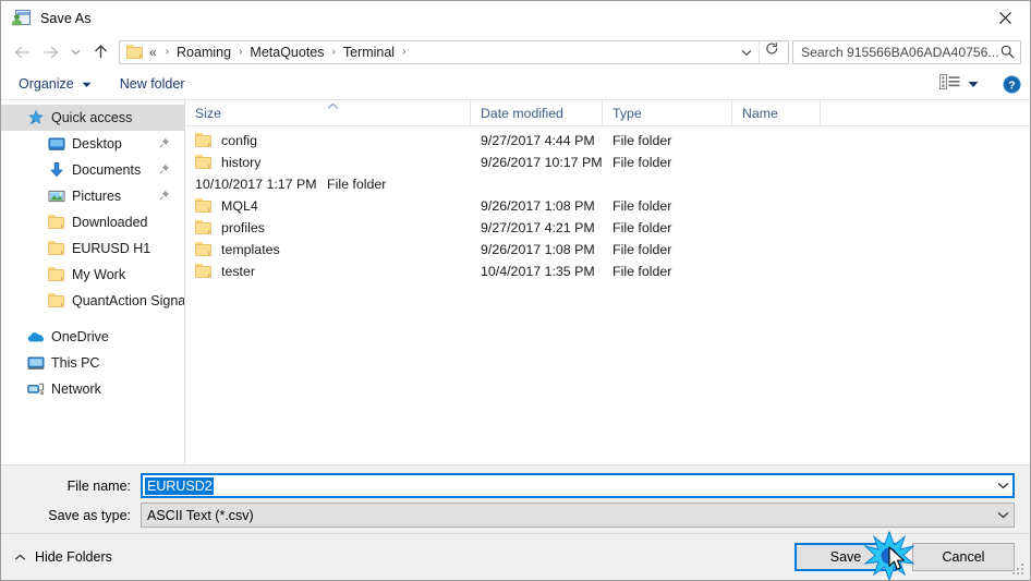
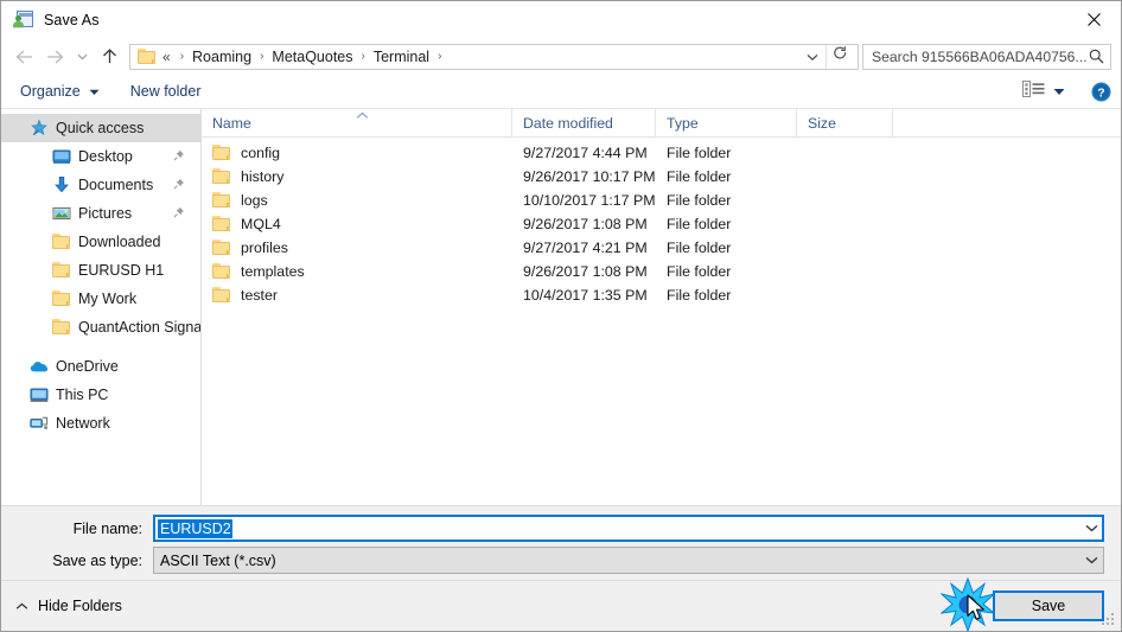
  Save As
  «
  ›
  Roaming
  ›
  MetaQuotes
  ›
  Terminal
  ›
  Search 915566BA06ADA40756...
  Organize
  New folder
  ?
  Quick access
  Desktop
  Documents
  Pictures
  Downloaded
  EURUSD H1
  My Work
  QuantAction Signa
  OneDrive
  This PC
  Network
- Size
+ Name
  Date modified
  Type
- Name
+ Size
  config
  9/27/2017 4:44 PM
  File folder
  history
  9/26/2017 10:17 PM
  File folder
+ logs
  10/10/2017 1:17 PM
  File folder
  MQL4
  9/26/2017 1:08 PM
  File folder
  profiles
  9/27/2017 4:21 PM
  File folder
  templates
  9/26/2017 1:08 PM
  File folder
  tester
  10/4/2017 1:35 PM
  File folder
  File name:
  EURUSD2
  Save as type:
  ASCII Text (*.csv)
  Hide Folders
  Save
- Cancel
